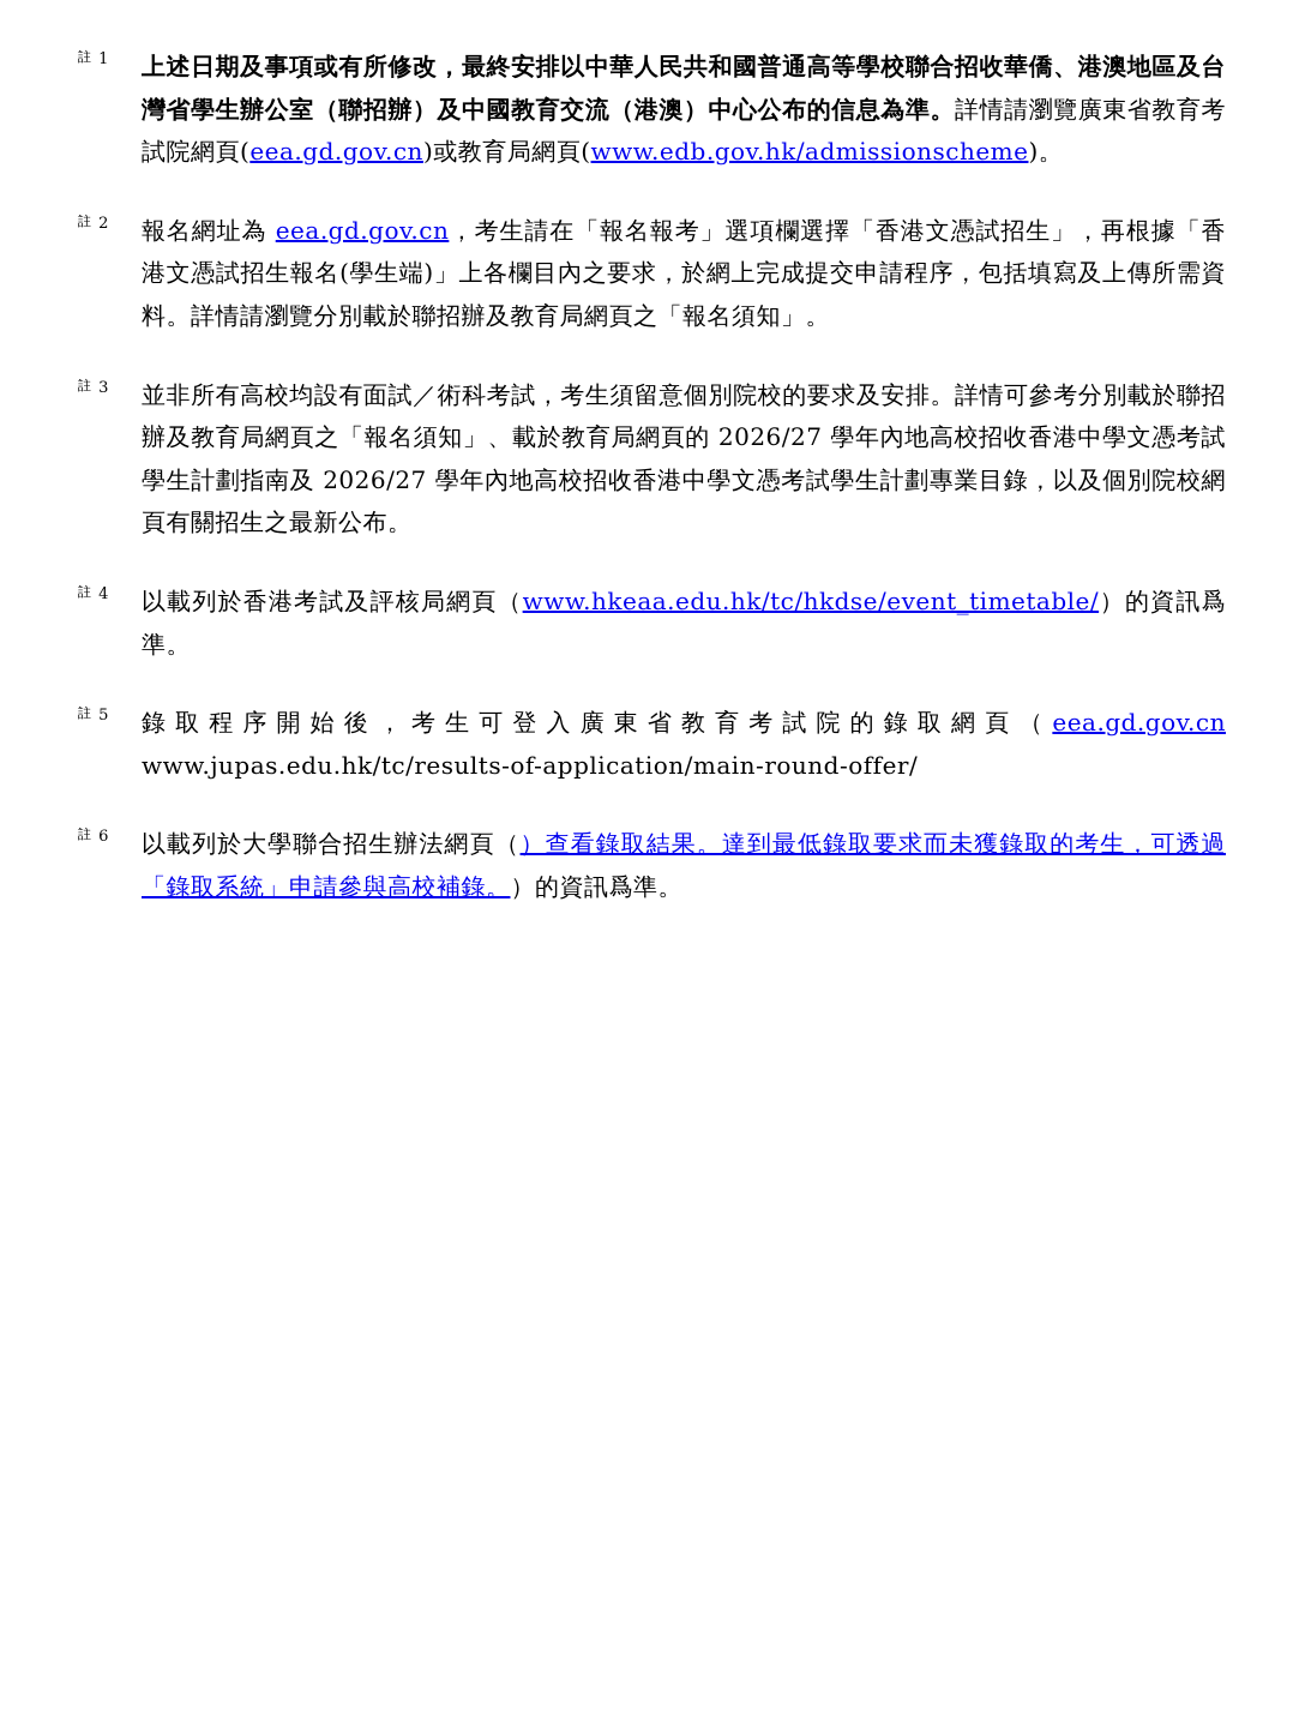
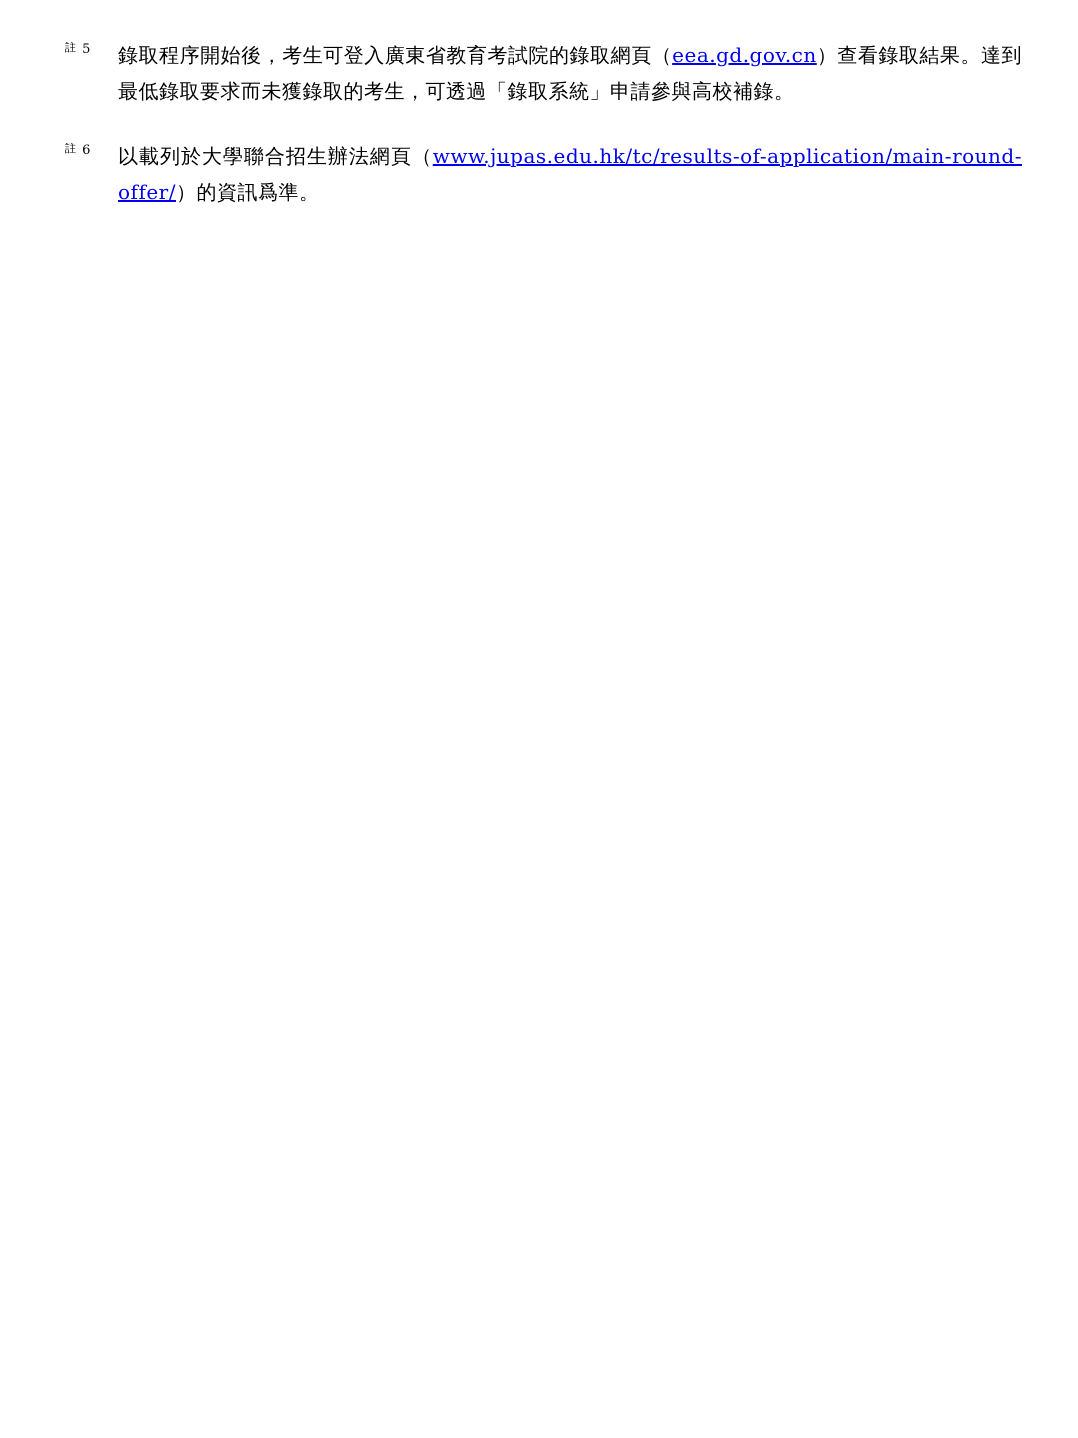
- 註 1
- 上述日期及事項或有所修改，最終安排以中華人民共和國普通高等學校聯合招收華僑、港澳地區及台灣省學生辦公室（聯招辦）及中國教育交流（港澳）中心公布的信息為準。詳情請瀏覽廣東省教育考試院網頁(eea.gd.gov.cn)或教育局網頁(www.edb.gov.hk/admissionscheme)。
- 註 2
- 報名網址為 eea.gd.gov.cn，考生請在「報名報考」選項欄選擇「香港文憑試招生」，再根據「香港文憑試招生報名(學生端)」上各欄目內之要求，於網上完成提交申請程序，包括填寫及上傳所需資料。詳情請瀏覽分別載於聯招辦及教育局網頁之「報名須知」。
- 註 3
- 並非所有高校均設有面試／術科考試，考生須留意個別院校的要求及安排。詳情可參考分別載於聯招辦及教育局網頁之「報名須知」、載於教育局網頁的 2026/27 學年內地高校招收香港中學文憑考試學生計劃指南及 2026/27 學年內地高校招收香港中學文憑考試學生計劃專業目錄，以及個別院校網頁有關招生之最新公布。
- 註 4
- 以載列於香港考試及評核局網頁（www.hkeaa.edu.hk/tc/hkdse/event_timetable/）的資訊爲準。
  註 5
- 錄取程序開始後，考生可登入廣東省教育考試院的錄取網頁（eea.gd.gov.cnwww.jupas.edu.hk/tc/results-of-application/main-round-offer/
+ 錄取程序開始後，考生可登入廣東省教育考試院的錄取網頁（eea.gd.gov.cn）查看錄取結果。達到最低錄取要求而未獲錄取的考生，可透過「錄取系統」申請參與高校補錄。
  註 6
- 以載列於大學聯合招生辦法網頁（）查看錄取結果。達到最低錄取要求而未獲錄取的考生，可透過「錄取系統」申請參與高校補錄。）的資訊爲準。
+ 以載列於大學聯合招生辦法網頁（www.jupas.edu.hk/tc/results-of-application/main-round-offer/）的資訊爲準。
